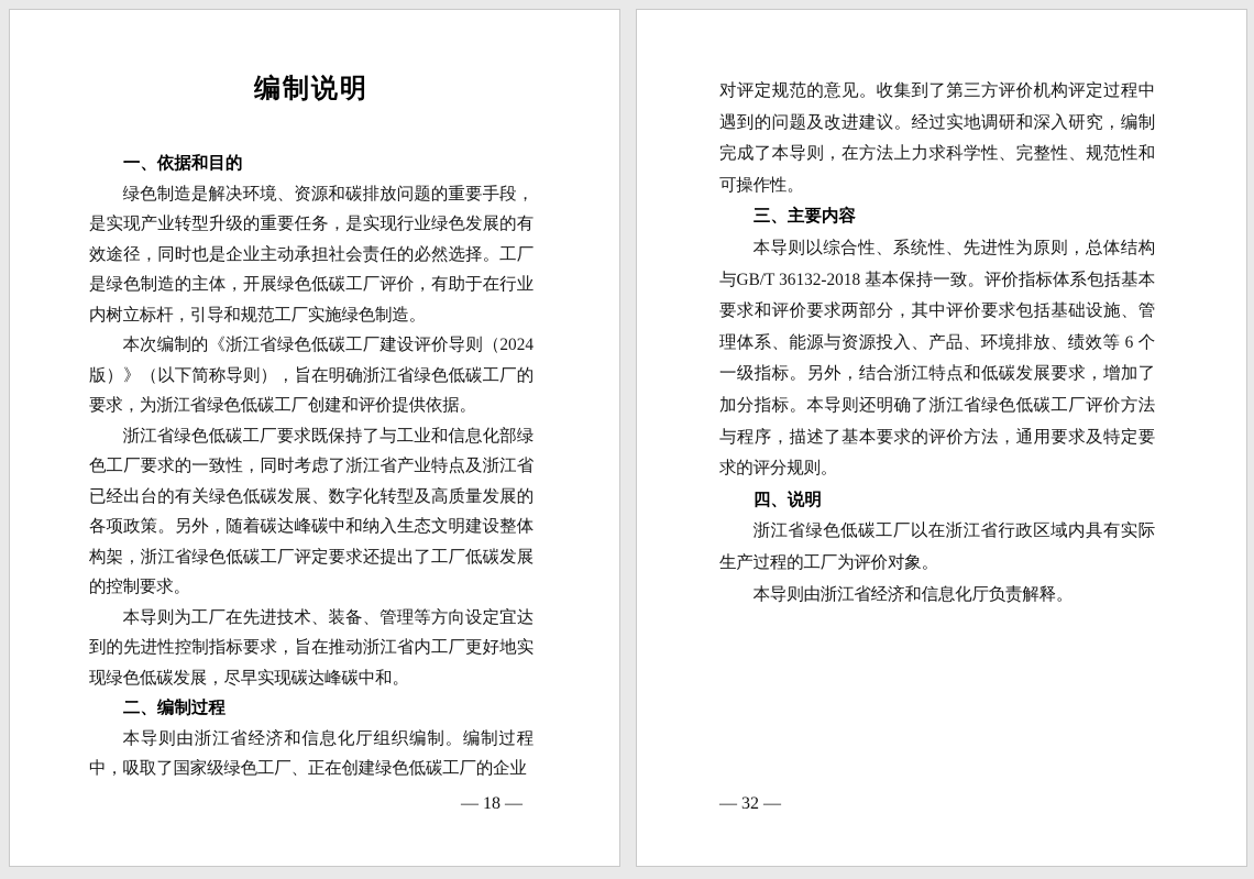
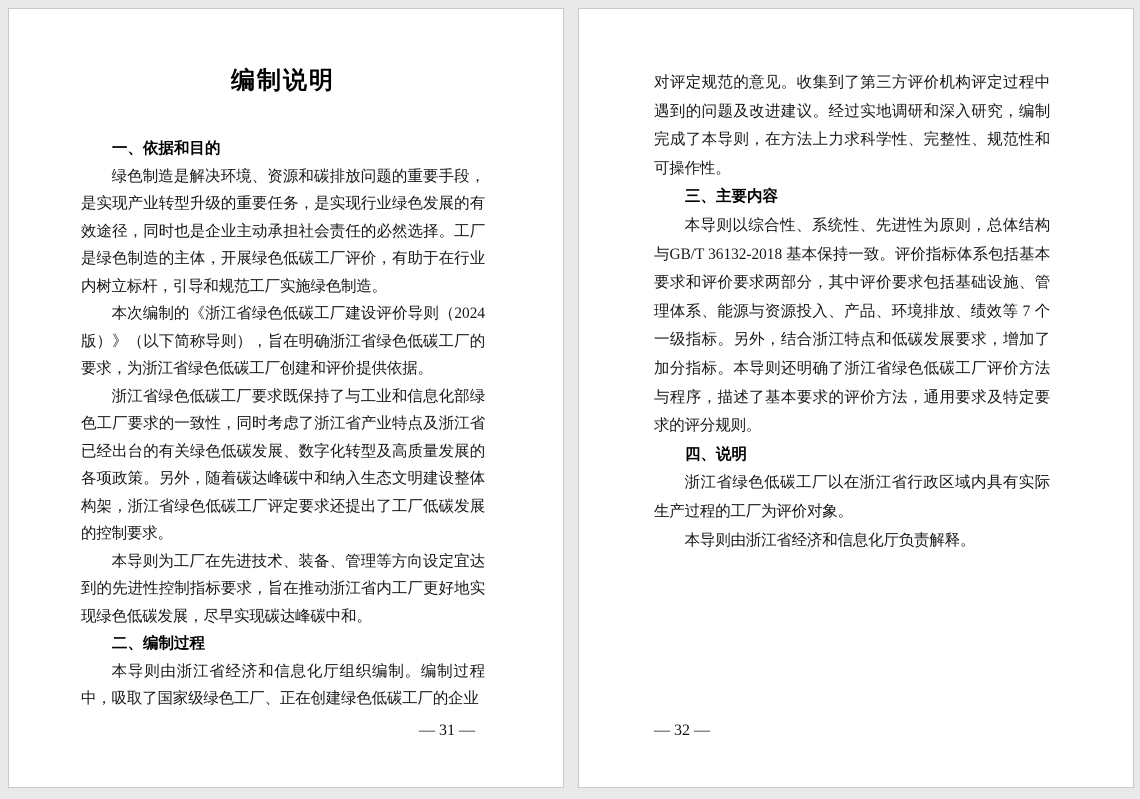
  编制说明
  一、依据和目的
  绿色制造是解决环境、资源和碳排放问题的重要手段，是实现产业转型升级的重要任务，是实现行业绿色发展的有效途径，同时也是企业主动承担社会责任的必然选择。工厂是绿色制造的主体，开展绿色低碳工厂评价，有助于在行业内树立标杆，引导和规范工厂实施绿色制造。
  本次编制的《浙江省绿色低碳工厂建设评价导则（2024版）》（以下简称导则），旨在明确浙江省绿色低碳工厂的要求，为浙江省绿色低碳工厂创建和评价提供依据。
  浙江省绿色低碳工厂要求既保持了与工业和信息化部绿色工厂要求的一致性，同时考虑了浙江省产业特点及浙江省已经出台的有关绿色低碳发展、数字化转型及高质量发展的各项政策。另外，随着碳达峰碳中和纳入生态文明建设整体构架，浙江省绿色低碳工厂评定要求还提出了工厂低碳发展的控制要求。
  本导则为工厂在先进技术、装备、管理等方向设定宜达到的先进性控制指标要求，旨在推动浙江省内工厂更好地实现绿色低碳发展，尽早实现碳达峰碳中和。
  二、编制过程
  本导则由浙江省经济和信息化厅组织编制。编制过程中，吸取了国家级绿色工厂、正在创建绿色低碳工厂的企业
- — 18 —
+ — 31 —
  对评定规范的意见。收集到了第三方评价机构评定过程中遇到的问题及改进建议。经过实地调研和深入研究，编制完成了本导则，在方法上力求科学性、完整性、规范性和可操作性。
  三、主要内容
- 本导则以综合性、系统性、先进性为原则，总体结构与GB/T 36132-2018 基本保持一致。评价指标体系包括基本要求和评价要求两部分，其中评价要求包括基础设施、管理体系、能源与资源投入、产品、环境排放、绩效等 6 个一级指标。另外，结合浙江特点和低碳发展要求，增加了加分指标。本导则还明确了浙江省绿色低碳工厂评价方法与程序，描述了基本要求的评价方法，通用要求及特定要求的评分规则。
+ 本导则以综合性、系统性、先进性为原则，总体结构与GB/T 36132-2018 基本保持一致。评价指标体系包括基本要求和评价要求两部分，其中评价要求包括基础设施、管理体系、能源与资源投入、产品、环境排放、绩效等 7 个一级指标。另外，结合浙江特点和低碳发展要求，增加了加分指标。本导则还明确了浙江省绿色低碳工厂评价方法与程序，描述了基本要求的评价方法，通用要求及特定要求的评分规则。
  四、说明
  浙江省绿色低碳工厂以在浙江省行政区域内具有实际生产过程的工厂为评价对象。
  本导则由浙江省经济和信息化厅负责解释。
  — 32 —
